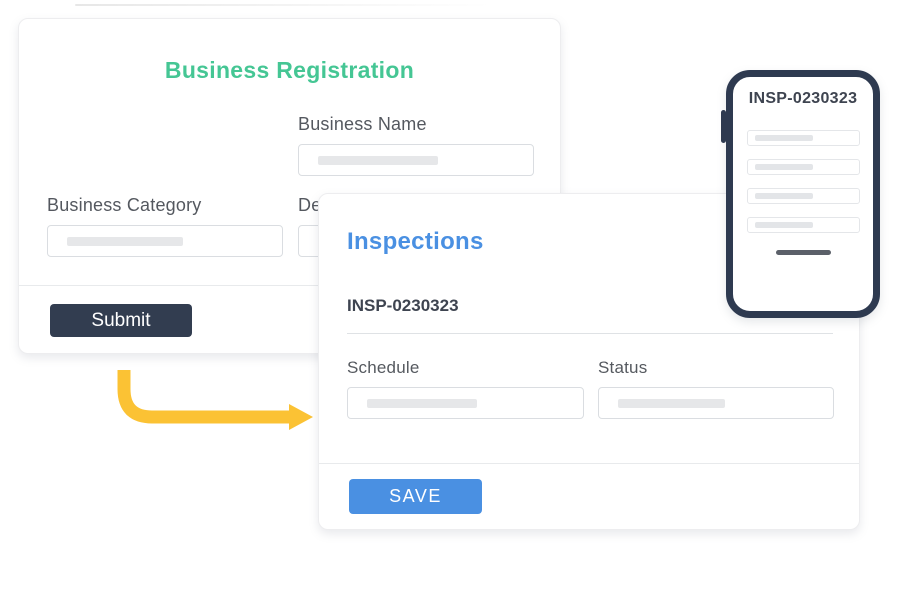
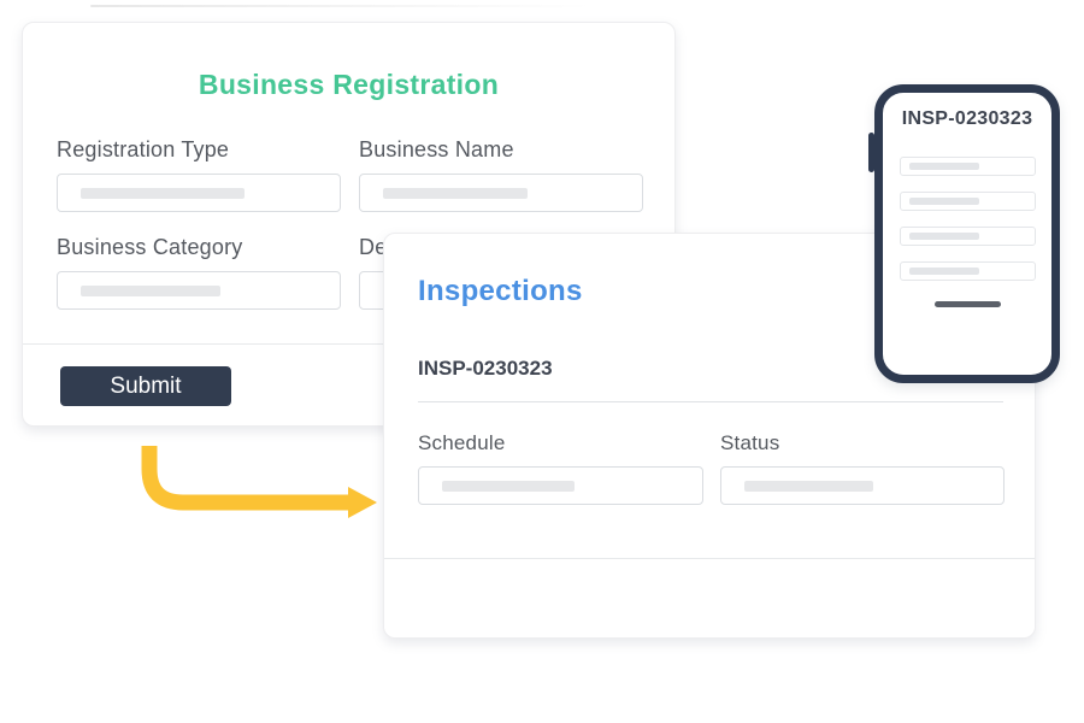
  Business Registration
+ Registration Type
  Business Name
  Business Category
  De
  Submit
  Inspections
  INSP-0230323
  Schedule
  Status
- SAVE
  INSP-0230323
